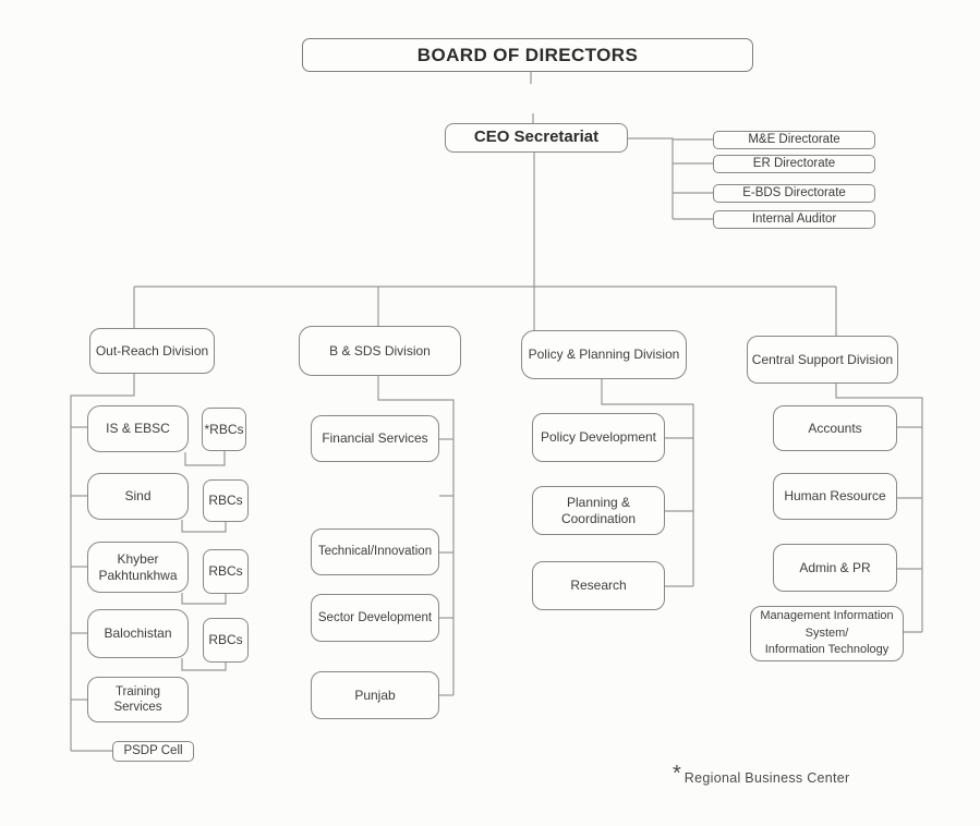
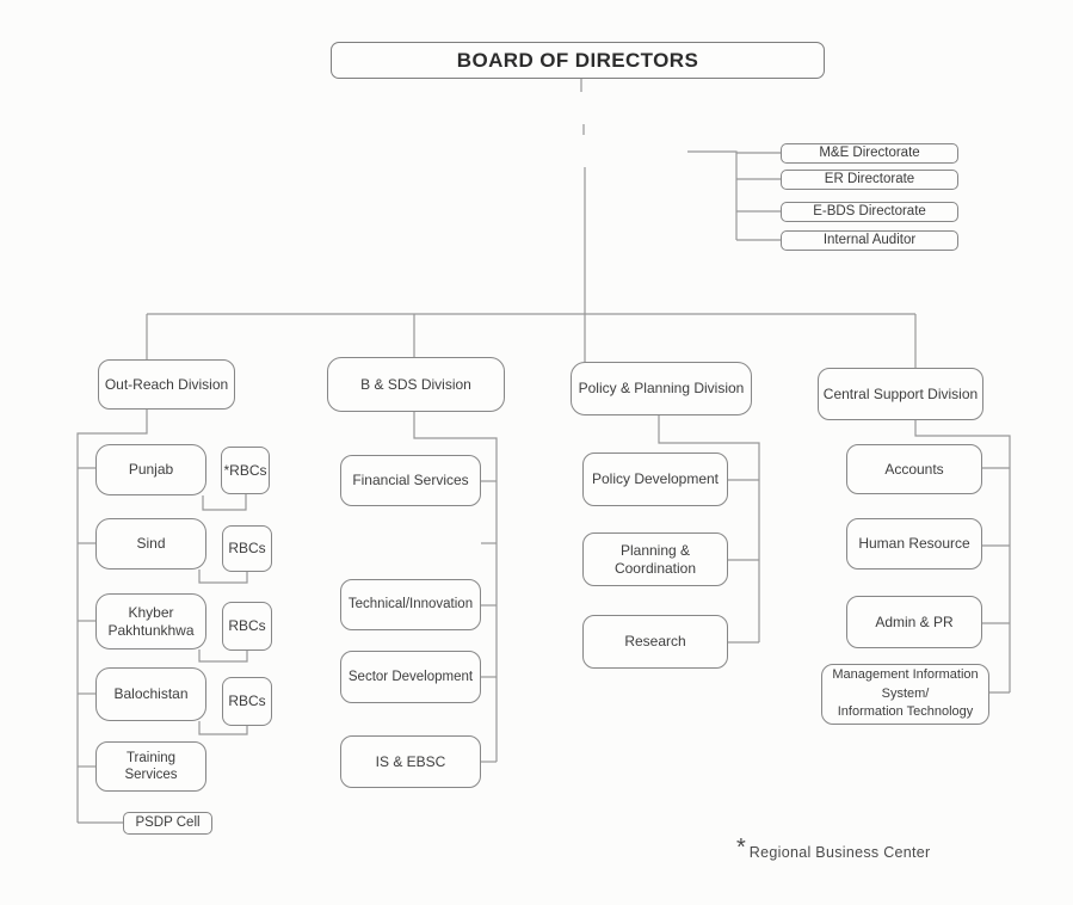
  BOARD OF DIRECTORS
- CEO Secretariat
  M&E Directorate
  ER Directorate
  E-BDS Directorate
  Internal Auditor
  Out-Reach Division
  B & SDS Division
  Policy & Planning Division
  Central Support Division
- IS & EBSC
+ Punjab
  Sind
  Khyber Pakhtunkhwa
  Balochistan
  Training Services
  PSDP Cell
  *RBCs
  RBCs
  RBCs
  RBCs
  Financial Services
  Technical/Innovation
  Sector Development
- Punjab
+ IS & EBSC
  Policy Development
  Planning & Coordination
  Research
  Accounts
  Human Resource
  Admin & PR
  Management Information
  System/
  Information Technology
  *
  Regional Business Center
